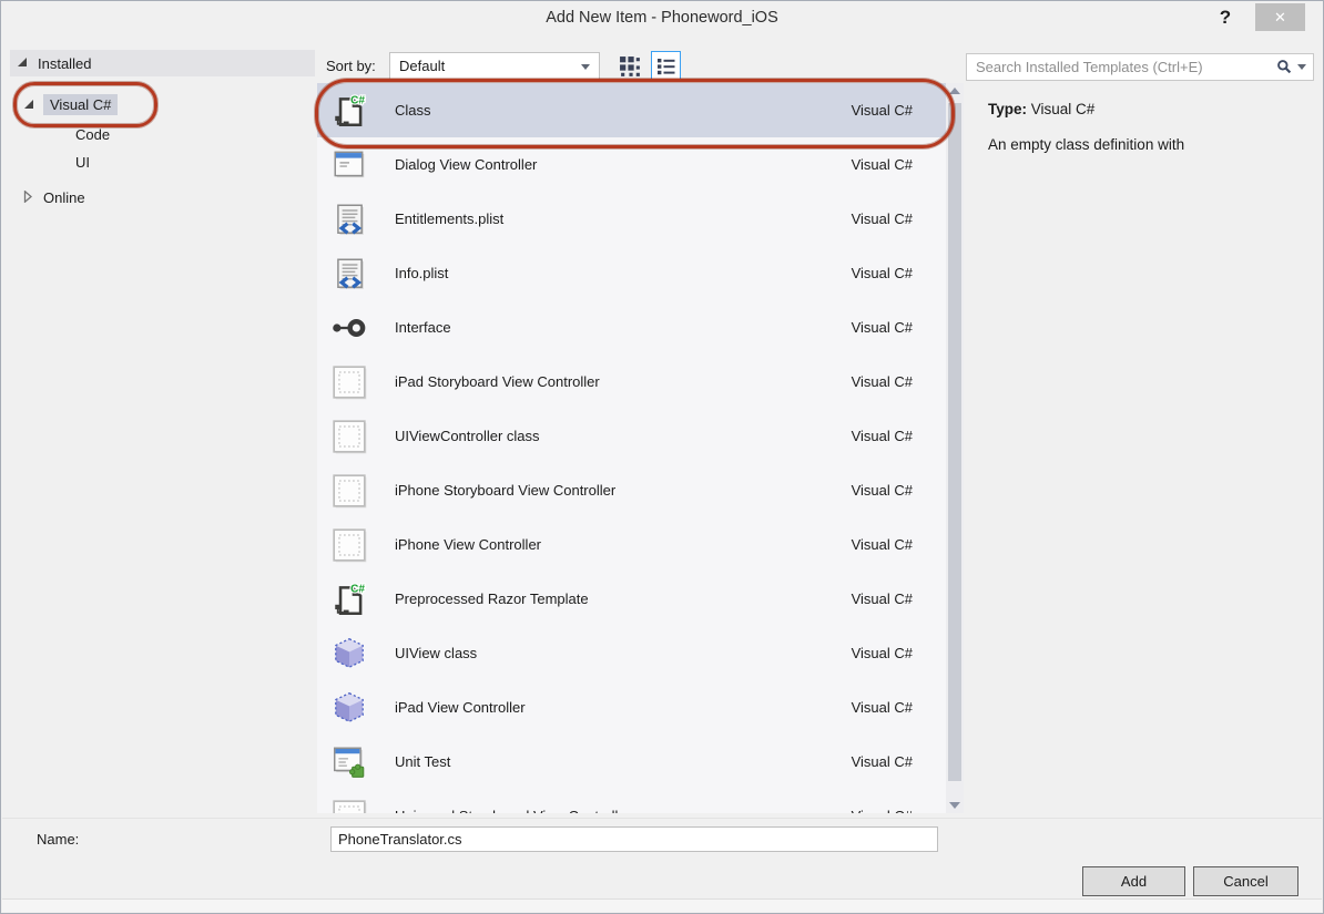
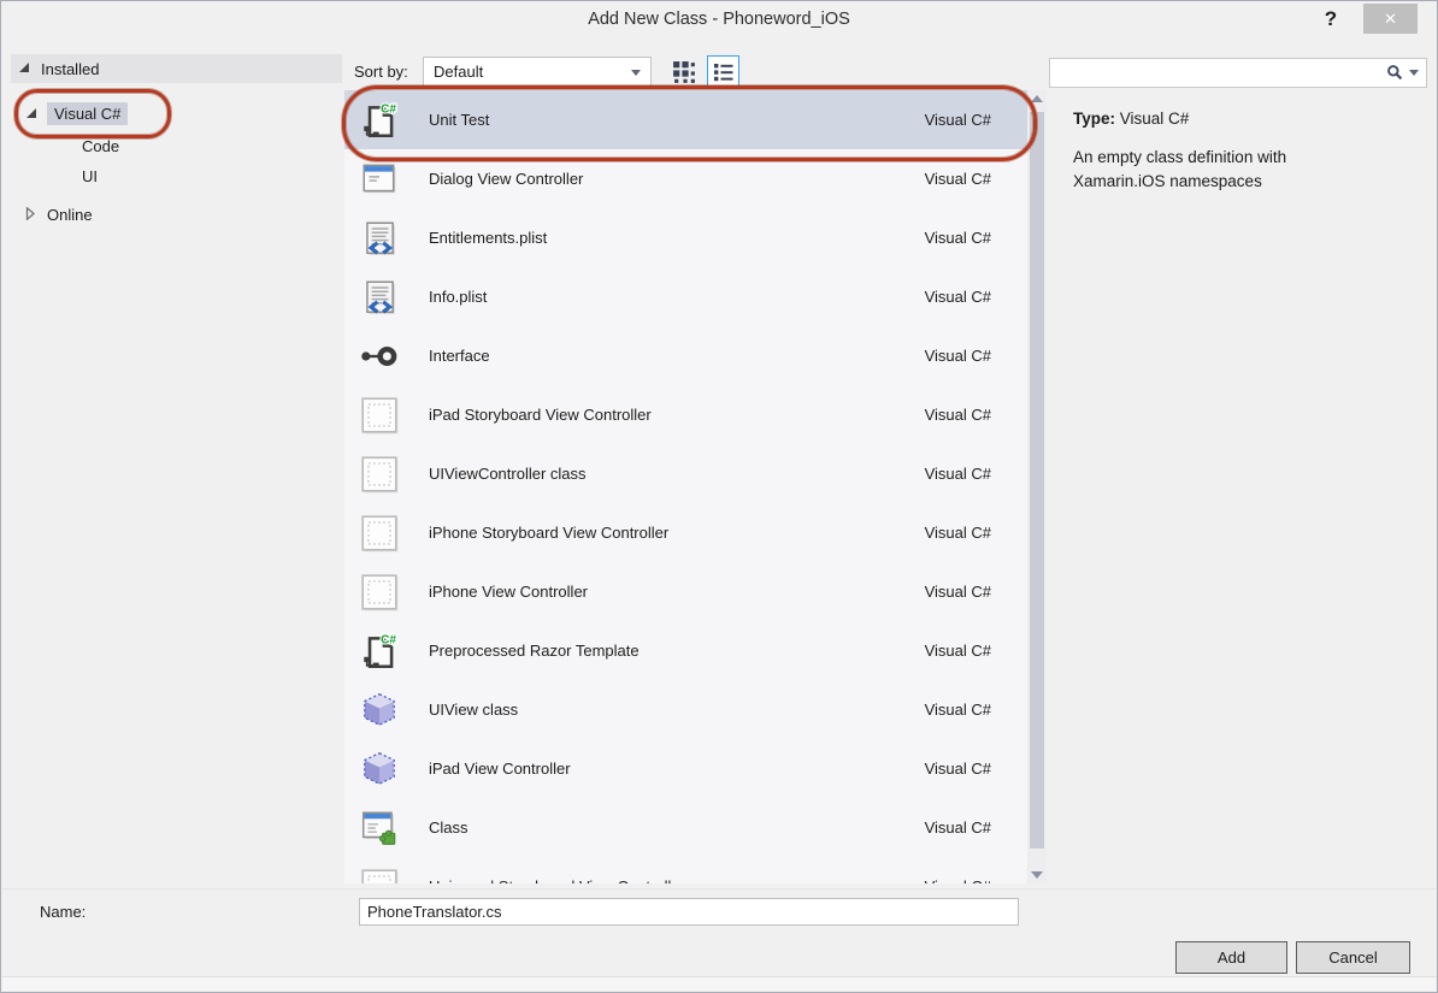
- Add New Item - Phoneword_iOS
+ Add New Class - Phoneword_iOS
  ?
  ✕
  Installed
  Visual C#
  Code
  UI
  Online
  Sort by:
  Default
- Class
+ Unit Test
  Visual C#
  Dialog View Controller
  Visual C#
  Entitlements.plist
  Visual C#
  Info.plist
  Visual C#
  Interface
  Visual C#
  iPad Storyboard View Controller
  Visual C#
  UIViewController class
  Visual C#
  iPhone Storyboard View Controller
  Visual C#
  iPhone View Controller
  Visual C#
  Preprocessed Razor Template
  Visual C#
  UIView class
  Visual C#
  iPad View Controller
  Visual C#
- Unit Test
+ Class
  Visual C#
- Search Installed Templates (Ctrl+E)
  Type: Visual C#
  An empty class definition with
+ Xamarin.iOS namespaces
  Name:
  PhoneTranslator.cs
  Add
  Cancel
